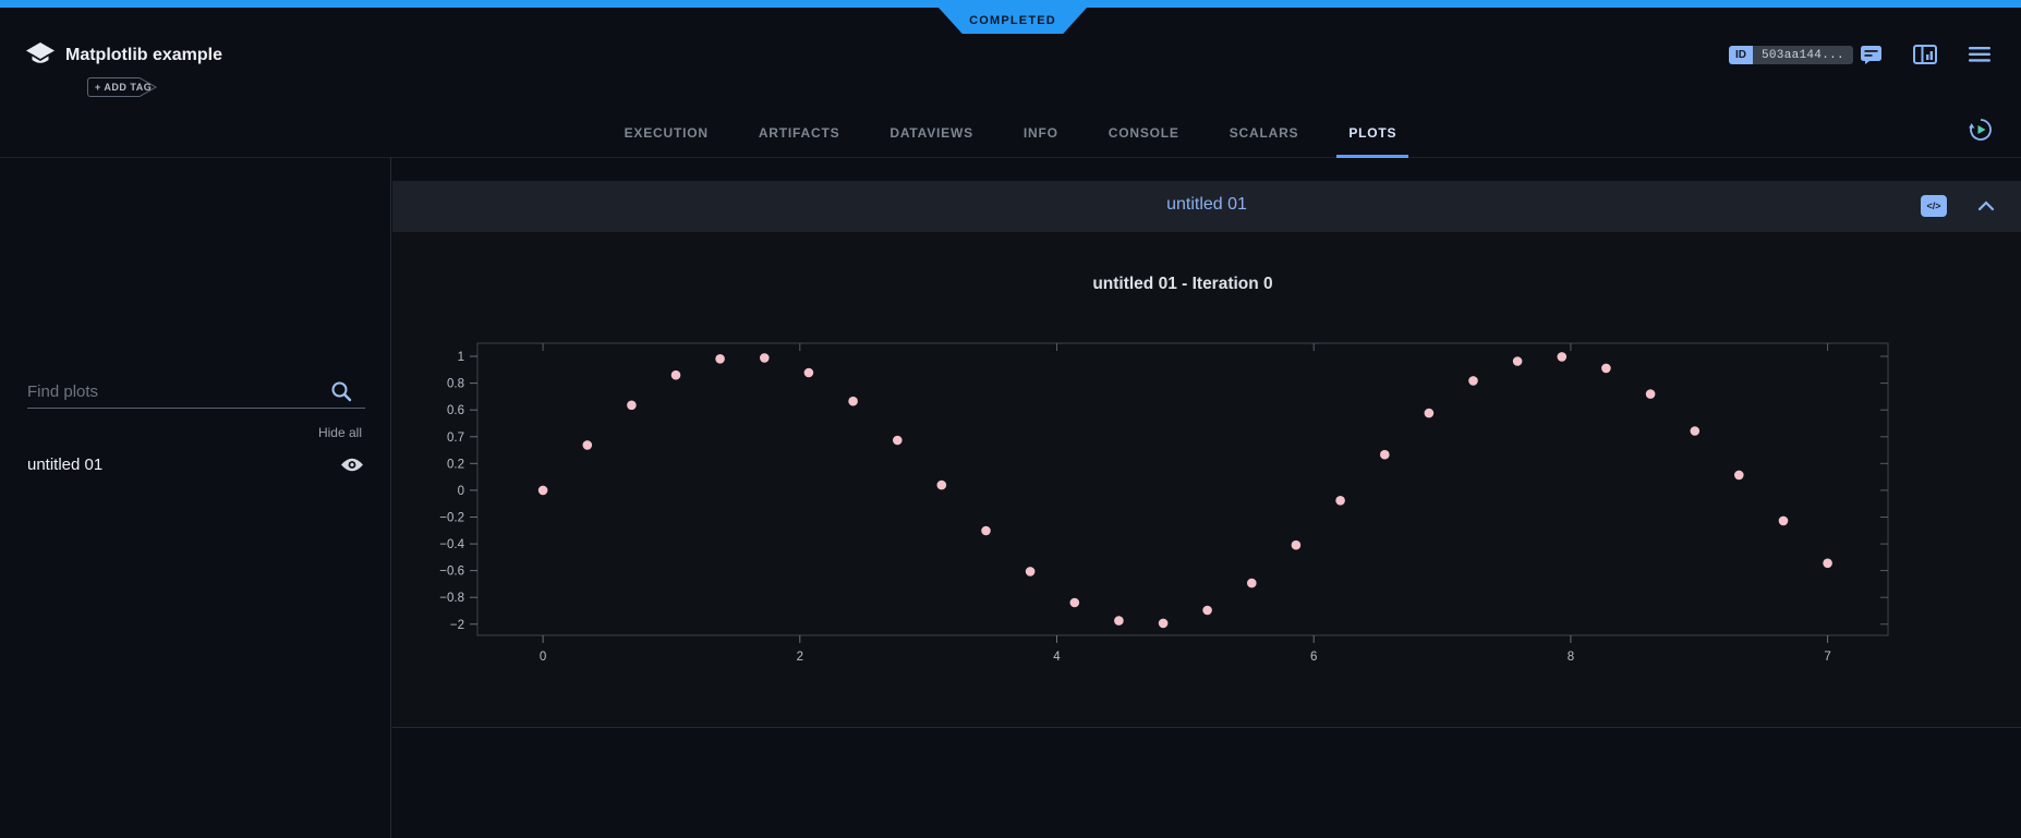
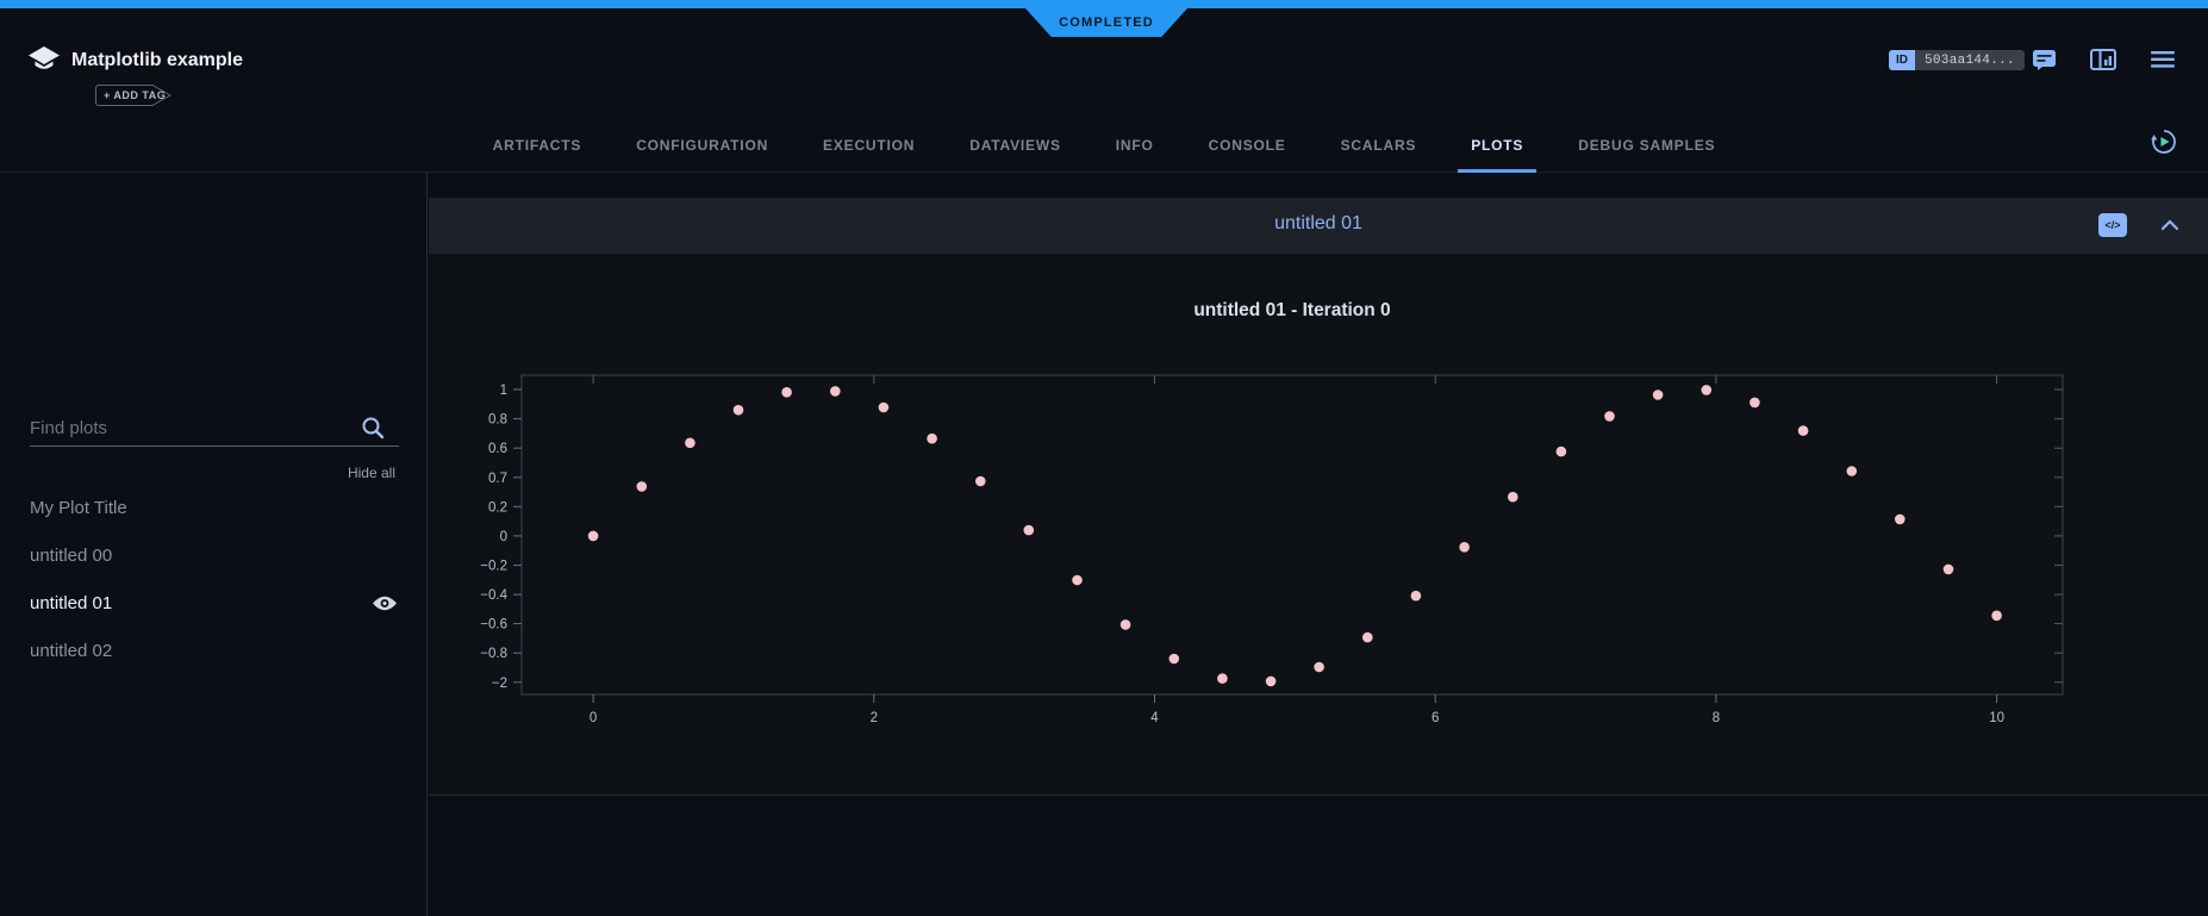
  COMPLETED
  Matplotlib example
  + ADD TAG
  ID
  503aa144...
- EXECUTION
+ ARTIFACTS
+ CONFIGURATION
- ARTIFACTS
+ EXECUTION
  DATAVIEWS
  INFO
  CONSOLE
  SCALARS
  PLOTS
+ DEBUG SAMPLES
  Find plots
  Hide all
+ My Plot Title
+ untitled 00
  untitled 01
+ untitled 02
  untitled 01
  </>
  untitled 01 - Iteration 0
  1
  0.8
  0.6
  0.7
  0.2
  0
  −0.2
  −0.4
  −0.6
  −0.8
  −2
  0
  2
  4
  6
  8
- 7
+ 10
